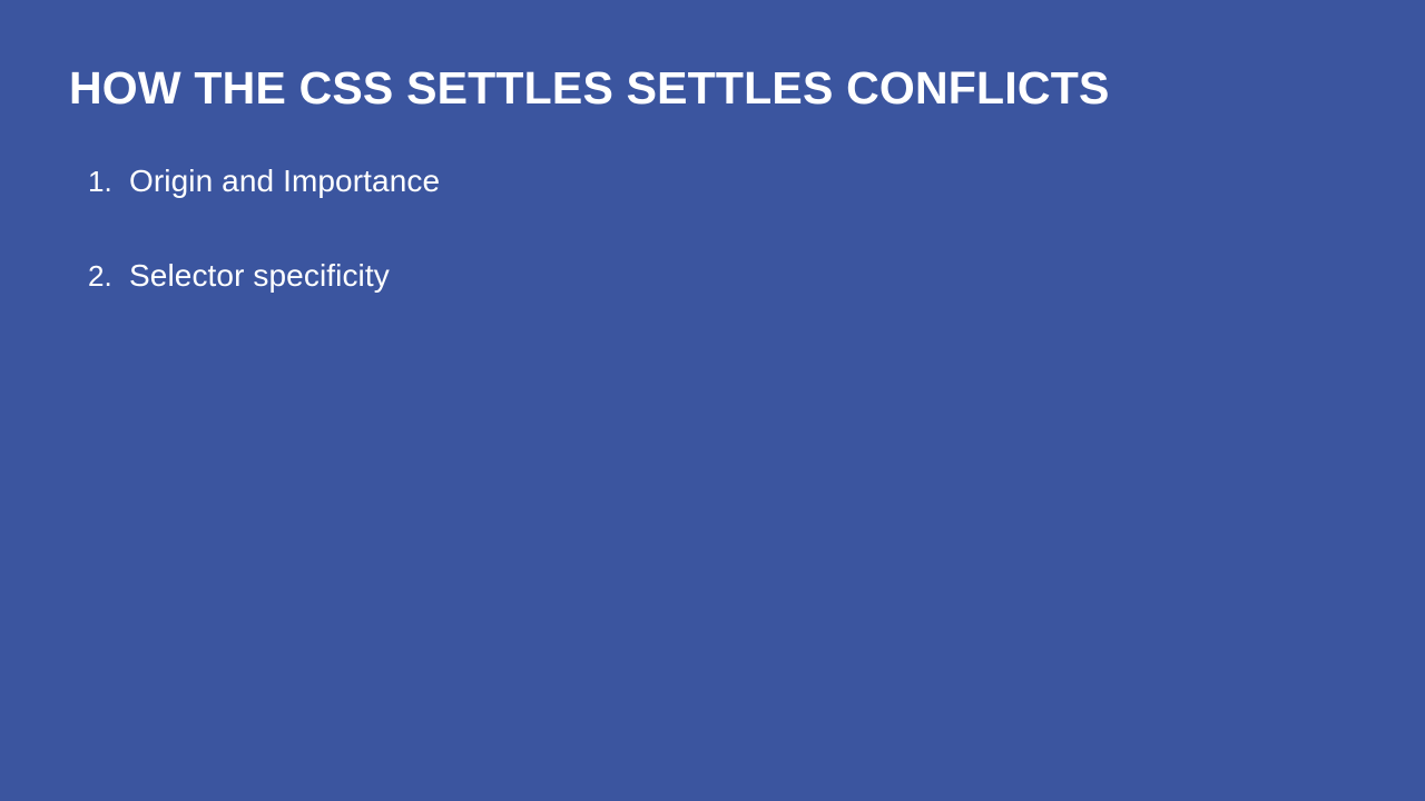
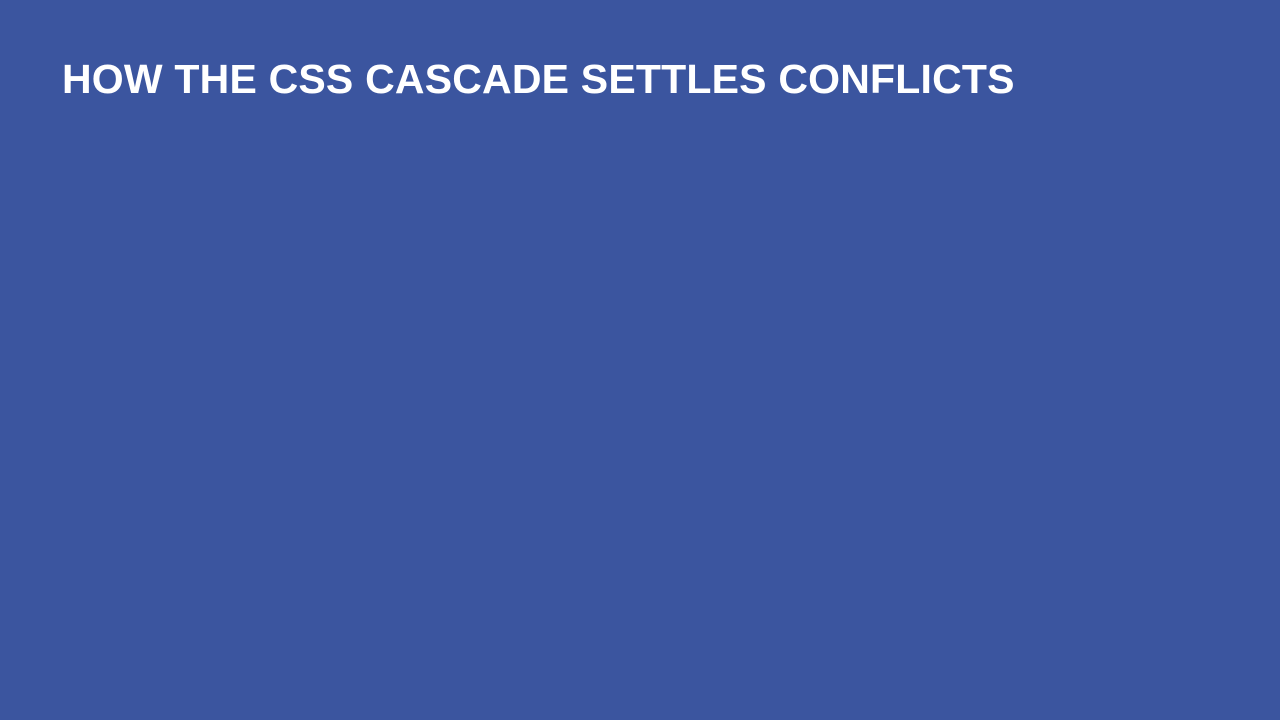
- HOW THE CSS SETTLES SETTLES CONFLICTS
+ HOW THE CSS CASCADE SETTLES CONFLICTS
- 1.
- Origin and Importance
- 2.
- Selector specificity
